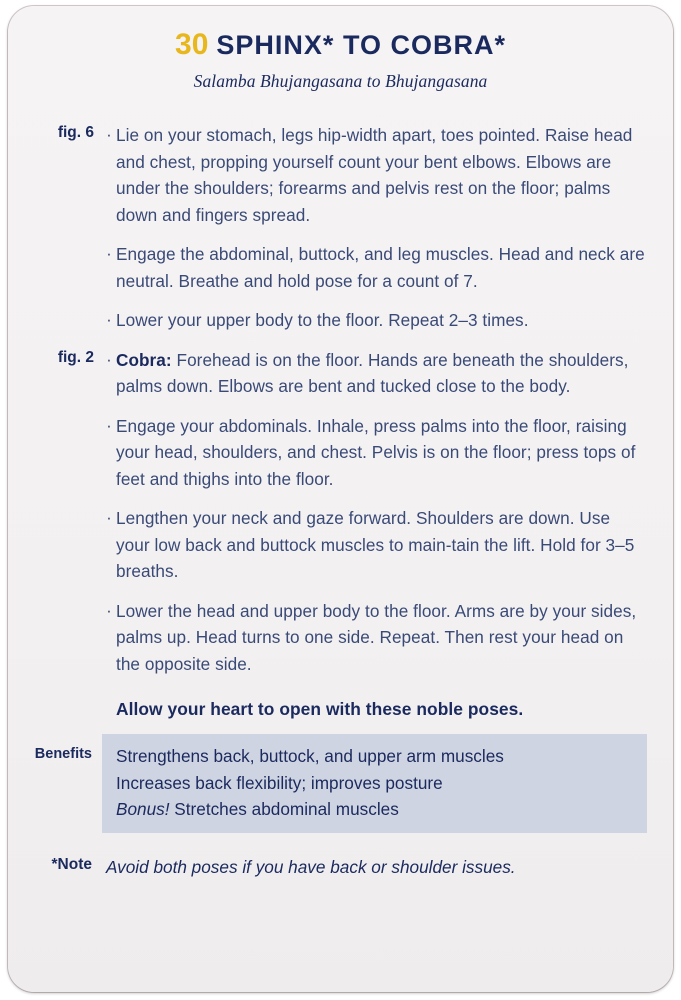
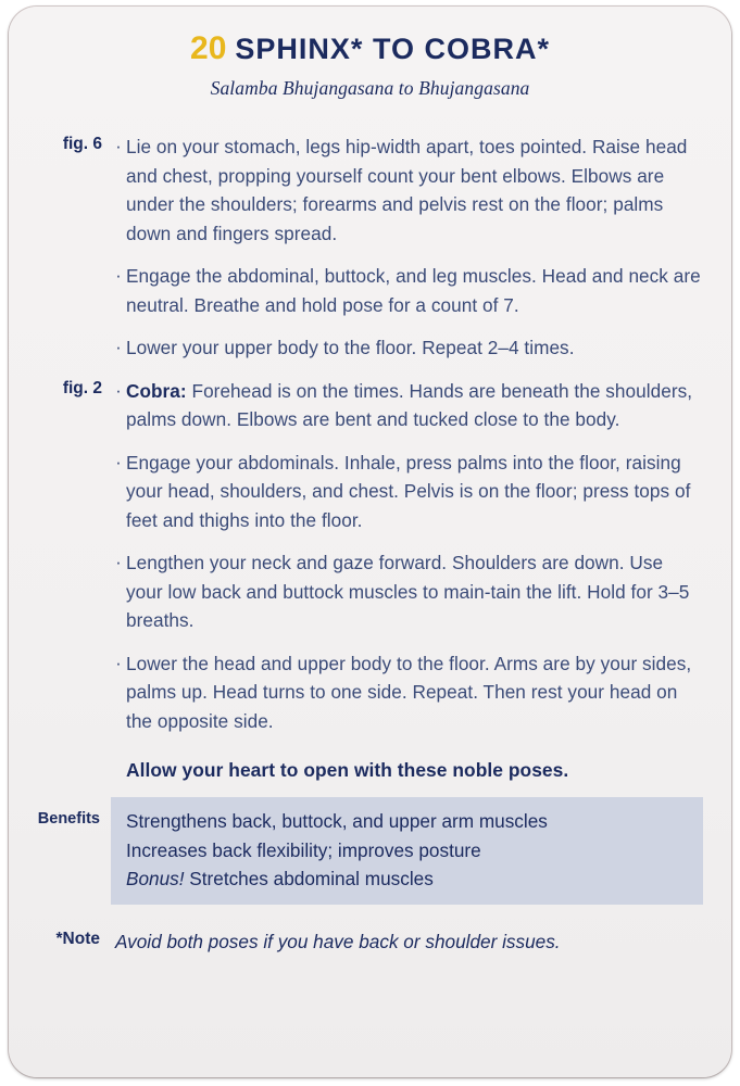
- 30 SPHINX* TO COBRA*
+ 20 SPHINX* TO COBRA*
  Salamba Bhujangasana to Bhujangasana
  fig. 6
  ·
  Lie on your stomach, legs hip-width apart, toes pointed. Raise head and chest, propping yourself count your bent elbows. Elbows are under the shoulders; forearms and pelvis rest on the floor; palms down and fingers spread.
  ·
  Engage the abdominal, buttock, and leg muscles. Head and neck are neutral. Breathe and hold pose for a count of 7.
  ·
- Lower your upper body to the floor. Repeat 2–3 times.
+ Lower your upper body to the floor. Repeat 2–4 times.
  fig. 2
  ·
- Cobra: Forehead is on the floor. Hands are beneath the shoulders, palms down. Elbows are bent and tucked close to the body.
+ Cobra: Forehead is on the times. Hands are beneath the shoulders, palms down. Elbows are bent and tucked close to the body.
  ·
  Engage your abdominals. Inhale, press palms into the floor, raising your head, shoulders, and chest. Pelvis is on the floor; press tops of feet and thighs into the floor.
  ·
  Lengthen your neck and gaze forward. Shoulders are down. Use your low back and buttock muscles to main-tain the lift. Hold for 3–5 breaths.
  ·
  Lower the head and upper body to the floor. Arms are by your sides, palms up. Head turns to one side. Repeat. Then rest your head on the opposite side.
  Allow your heart to open with these noble poses.
  Benefits
  Strengthens back, buttock, and upper arm muscles
  Increases back flexibility; improves posture
  Bonus! Stretches abdominal muscles
  *Note
  Avoid both poses if you have back or shoulder issues.
